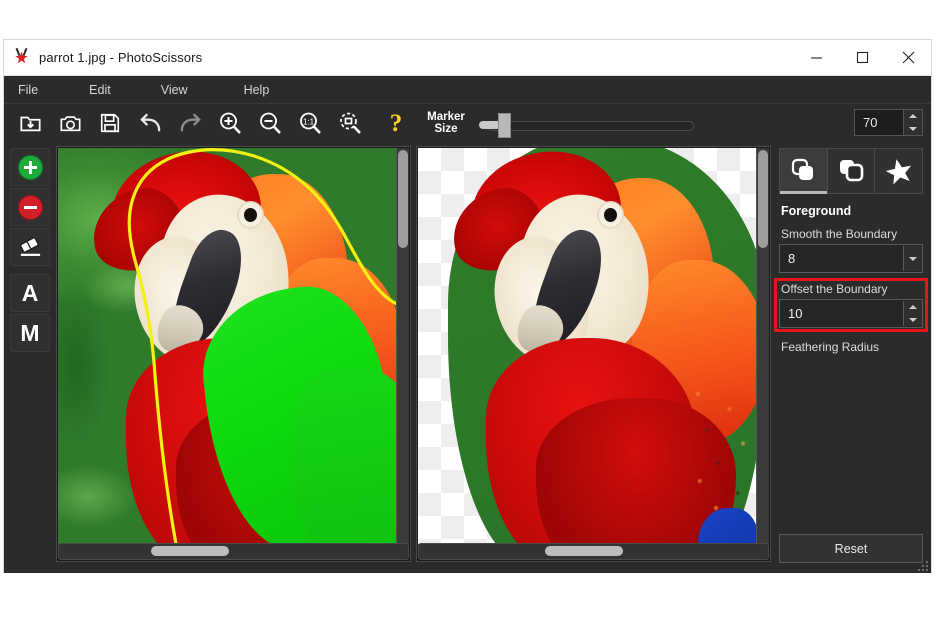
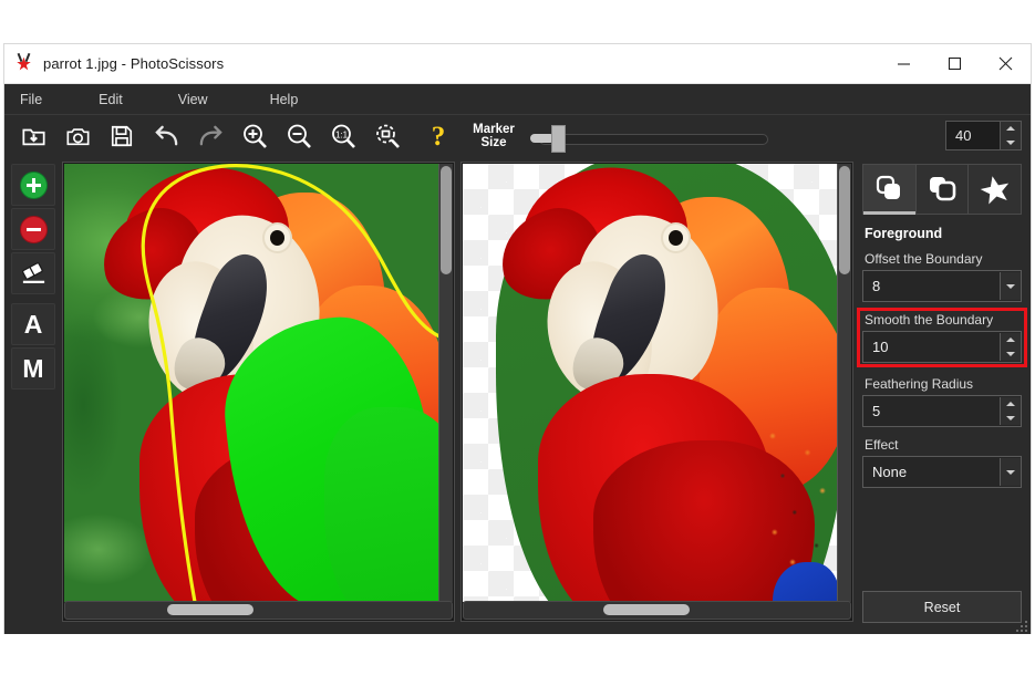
  parrot 1.jpg - PhotoScissors
  File
  Edit
  View
  Help
  1:1
  ?
  Marker
  Size
- 70
+ 40
  A
  M
  Foreground
- Smooth the Boundary
+ Offset the Boundary
  8
- Offset the Boundary
+ Smooth the Boundary
  10
  Feathering Radius
+ 5
+ Effect
+ None
  Reset
